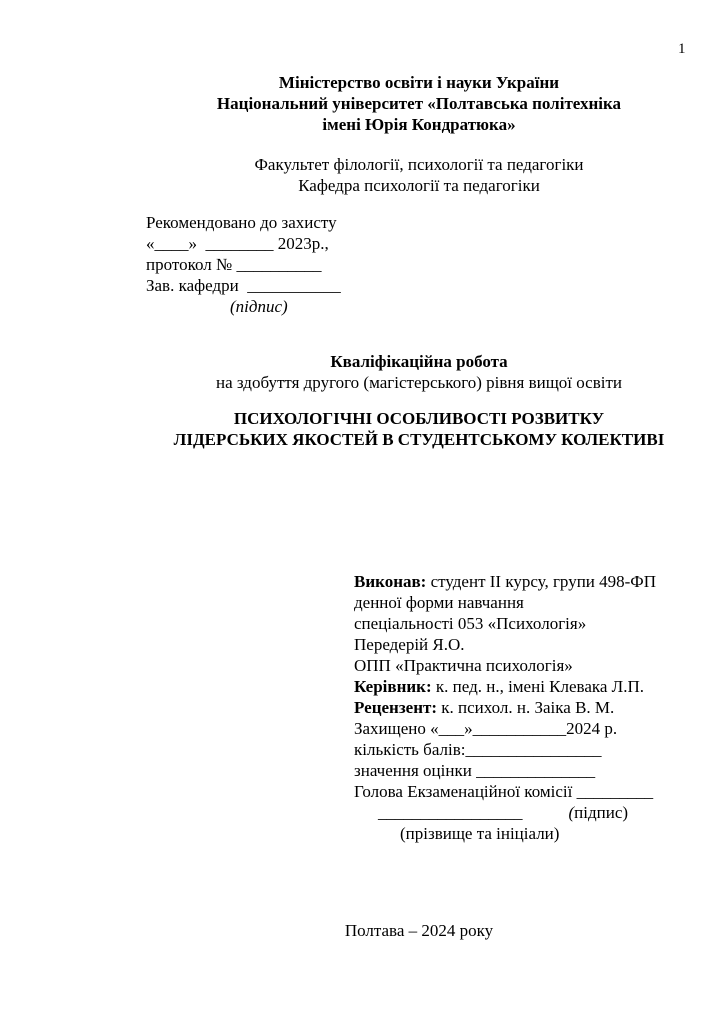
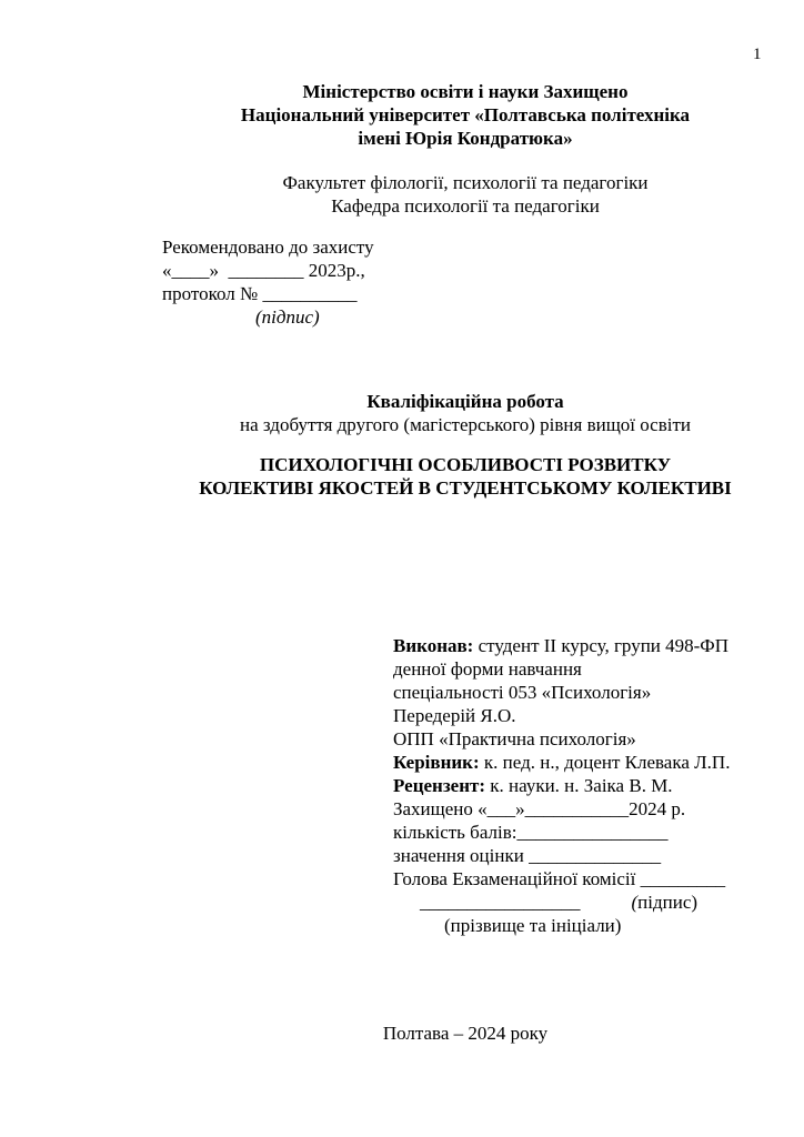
  1
- Міністерство освіти і науки України
+ Міністерство освіти і науки Захищено
  Національний університет «Полтавська політехніка
  імені Юрія Кондратюка»
  Факультет філології, психології та педагогіки
  Кафедра психології та педагогіки
  Рекомендовано до захисту
  «____» ________ 2023р.,
  протокол № __________
- Зав. кафедри ___________
  (підпис)
  Кваліфікаційна робота
  на здобуття другого (магістерського) рівня вищої освіти
  ПСИХОЛОГІЧНІ ОСОБЛИВОСТІ РОЗВИТКУ
- ЛІДЕРСЬКИХ ЯКОСТЕЙ В СТУДЕНТСЬКОМУ КОЛЕКТИВІ
+ КОЛЕКТИВІ ЯКОСТЕЙ В СТУДЕНТСЬКОМУ КОЛЕКТИВІ
  Виконав: студент ІІ курсу, групи 498-ФП
  денної форми навчання
  спеціальності 053 «Психологія»
  Передерій Я.О.
  ОПП «Практична психологія»
- Керівник: к. пед. н., імені Клевака Л.П.
+ Керівник: к. пед. н., доцент Клевака Л.П.
- Рецензент: к. психол. н. Заіка В. М.
+ Рецензент: к. науки. н. Заіка В. М.
  Захищено «___»___________2024 р.
  кількість балів:________________
  значення оцінки ______________
  Голова Екзаменаційної комісії _________
  _________________ (підпис)
  (прізвище та ініціали)
  Полтава – 2024 року
